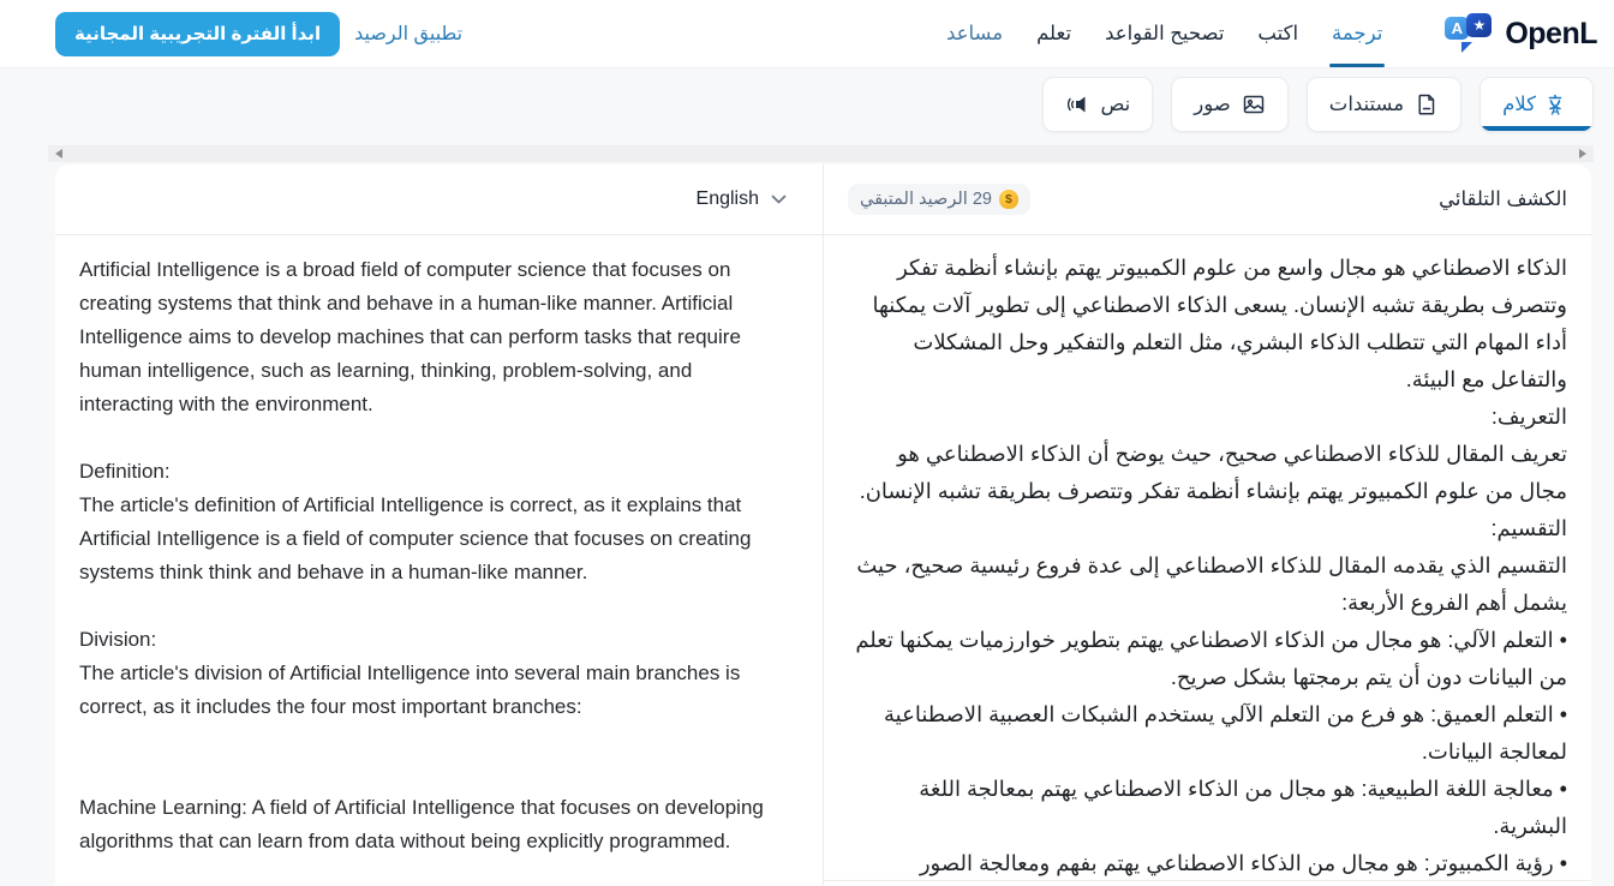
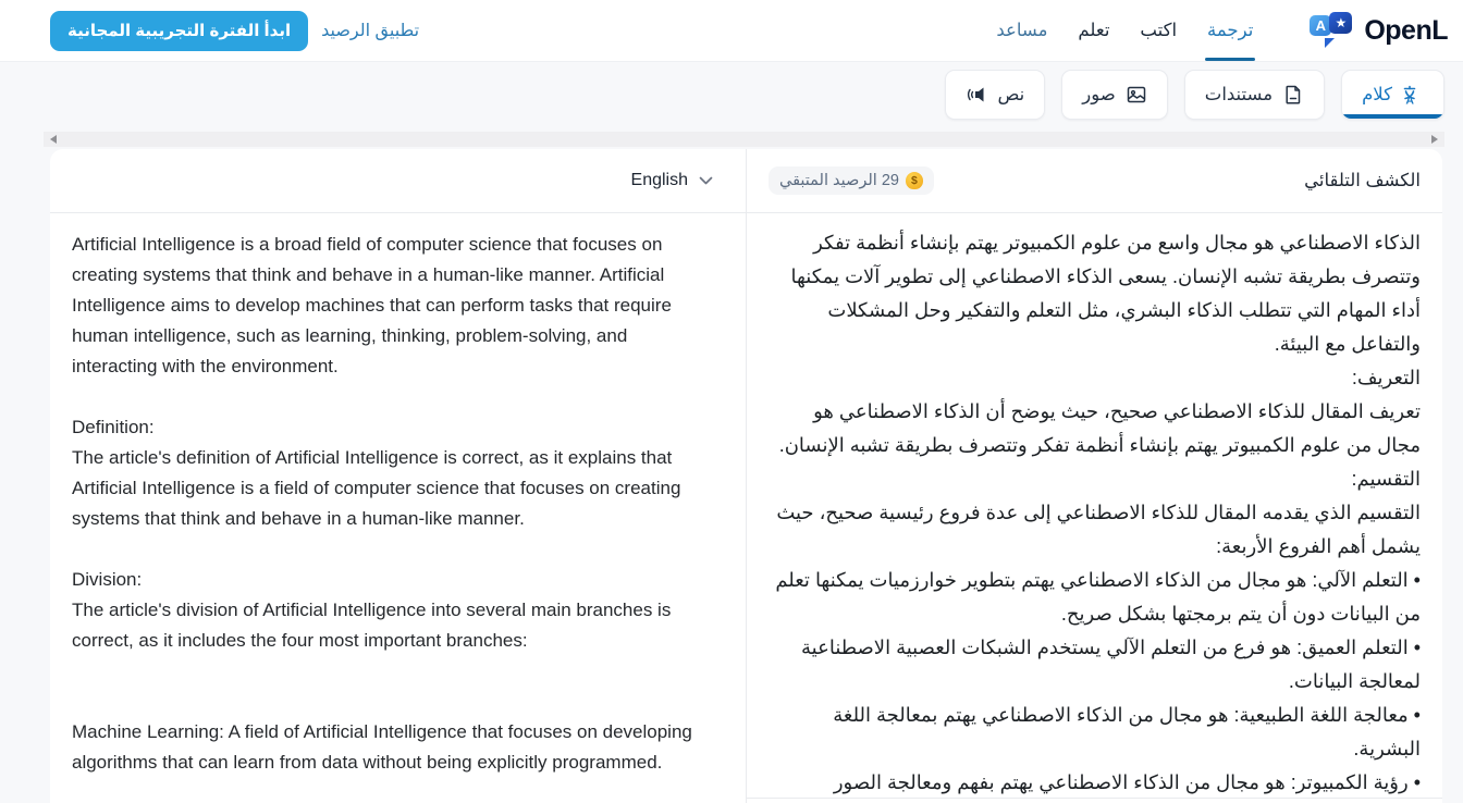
  A
  ★
  OpenL
  ترجمة
  اكتب
- تصحيح القواعد
  تعلم
  مساعد
  تطبيق الرصيد
  ابدأ الفترة التجريبية المجانية
  A
  كلام
  مستندات
  صور
  نص
  الكشف التلقائي
  $
  29 الرصيد المتبقي
  الذكاء الاصطناعي هو مجال واسع من علوم الكمبيوتر يهتم بإنشاء أنظمة تفكر وتتصرف بطريقة تشبه الإنسان. يسعى الذكاء الاصطناعي إلى تطوير آلات يمكنها أداء المهام التي تتطلب الذكاء البشري، مثل التعلم والتفكير وحل المشكلات والتفاعل مع البيئة.
  التعريف:
  تعريف المقال للذكاء الاصطناعي صحيح، حيث يوضح أن الذكاء الاصطناعي هو مجال من علوم الكمبيوتر يهتم بإنشاء أنظمة تفكر وتتصرف بطريقة تشبه الإنسان.
  التقسيم:
  التقسيم الذي يقدمه المقال للذكاء الاصطناعي إلى عدة فروع رئيسية صحيح، حيث يشمل أهم الفروع الأربعة:
  • التعلم الآلي: هو مجال من الذكاء الاصطناعي يهتم بتطوير خوارزميات يمكنها تعلم من البيانات دون أن يتم برمجتها بشكل صريح.
  • التعلم العميق: هو فرع من التعلم الآلي يستخدم الشبكات العصبية الاصطناعية لمعالجة البيانات.
  • معالجة اللغة الطبيعية: هو مجال من الذكاء الاصطناعي يهتم بمعالجة اللغة البشرية.
  • رؤية الكمبيوتر: هو مجال من الذكاء الاصطناعي يهتم بفهم ومعالجة الصور
  English
  Artificial Intelligence is a broad field of computer science that focuses on creating systems that think and behave in a human-like manner. Artificial Intelligence aims to develop machines that can perform tasks that require human intelligence, such as learning, thinking, problem-solving, and interacting with the environment.
  Definition:
- The article's definition of Artificial Intelligence is correct, as it explains that Artificial Intelligence is a field of computer science that focuses on creating systems think think and behave in a human-like manner.
+ The article's definition of Artificial Intelligence is correct, as it explains that Artificial Intelligence is a field of computer science that focuses on creating systems that think and behave in a human-like manner.
  Division:
  The article's division of Artificial Intelligence into several main branches is correct, as it includes the four most important branches:
  Machine Learning: A field of Artificial Intelligence that focuses on developing algorithms that can learn from data without being explicitly programmed.
